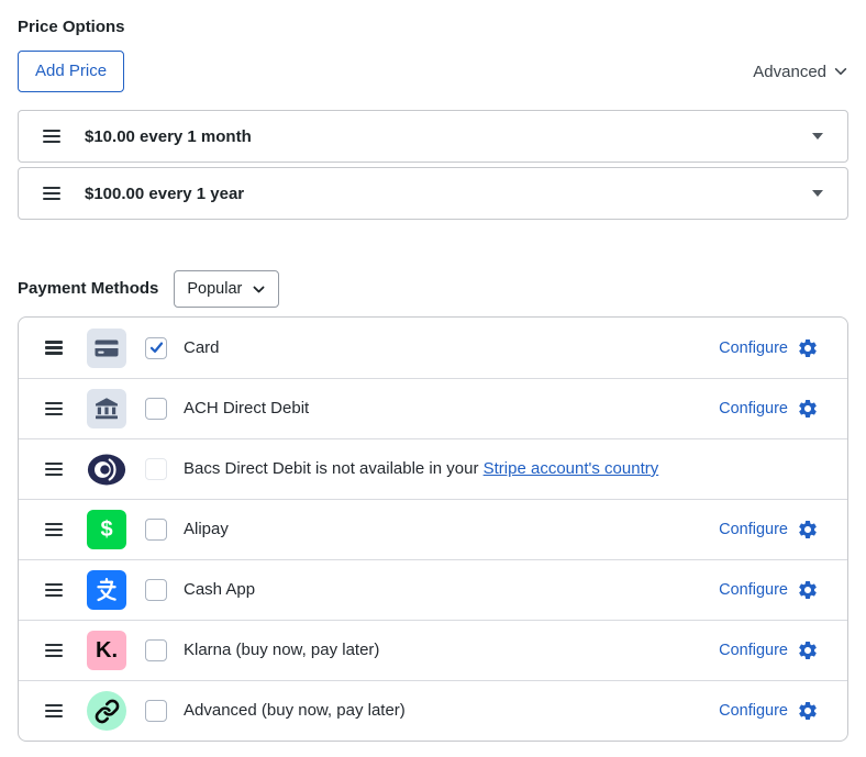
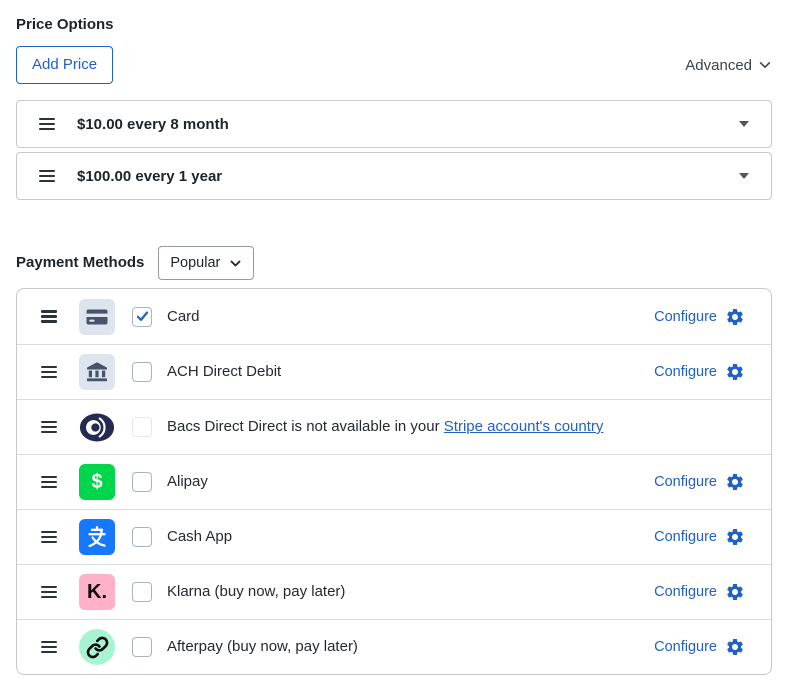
  Price Options
  Add Price
  Advanced
- $10.00 every 1 month
+ $10.00 every 8 month
  $100.00 every 1 year
  Payment Methods
  Popular
  Card
  Configure
  ACH Direct Debit
  Configure
- Bacs Direct Debit is not available in your Stripe account's country
+ Bacs Direct Direct is not available in your Stripe account's country
  $
  Alipay
  Configure
  Cash App
  Configure
  K.
  Klarna (buy now, pay later)
  Configure
- Advanced (buy now, pay later)
+ Afterpay (buy now, pay later)
  Configure
